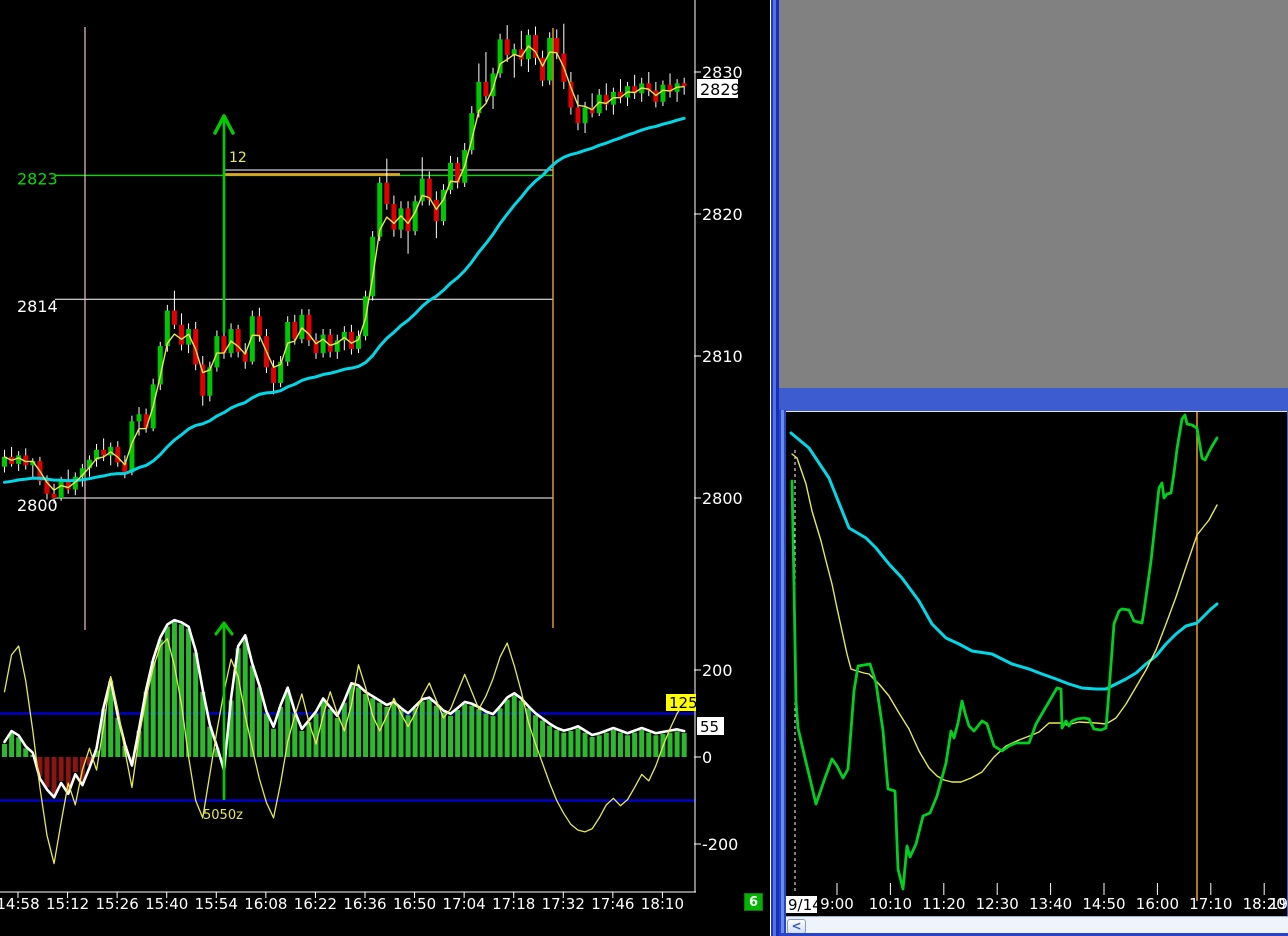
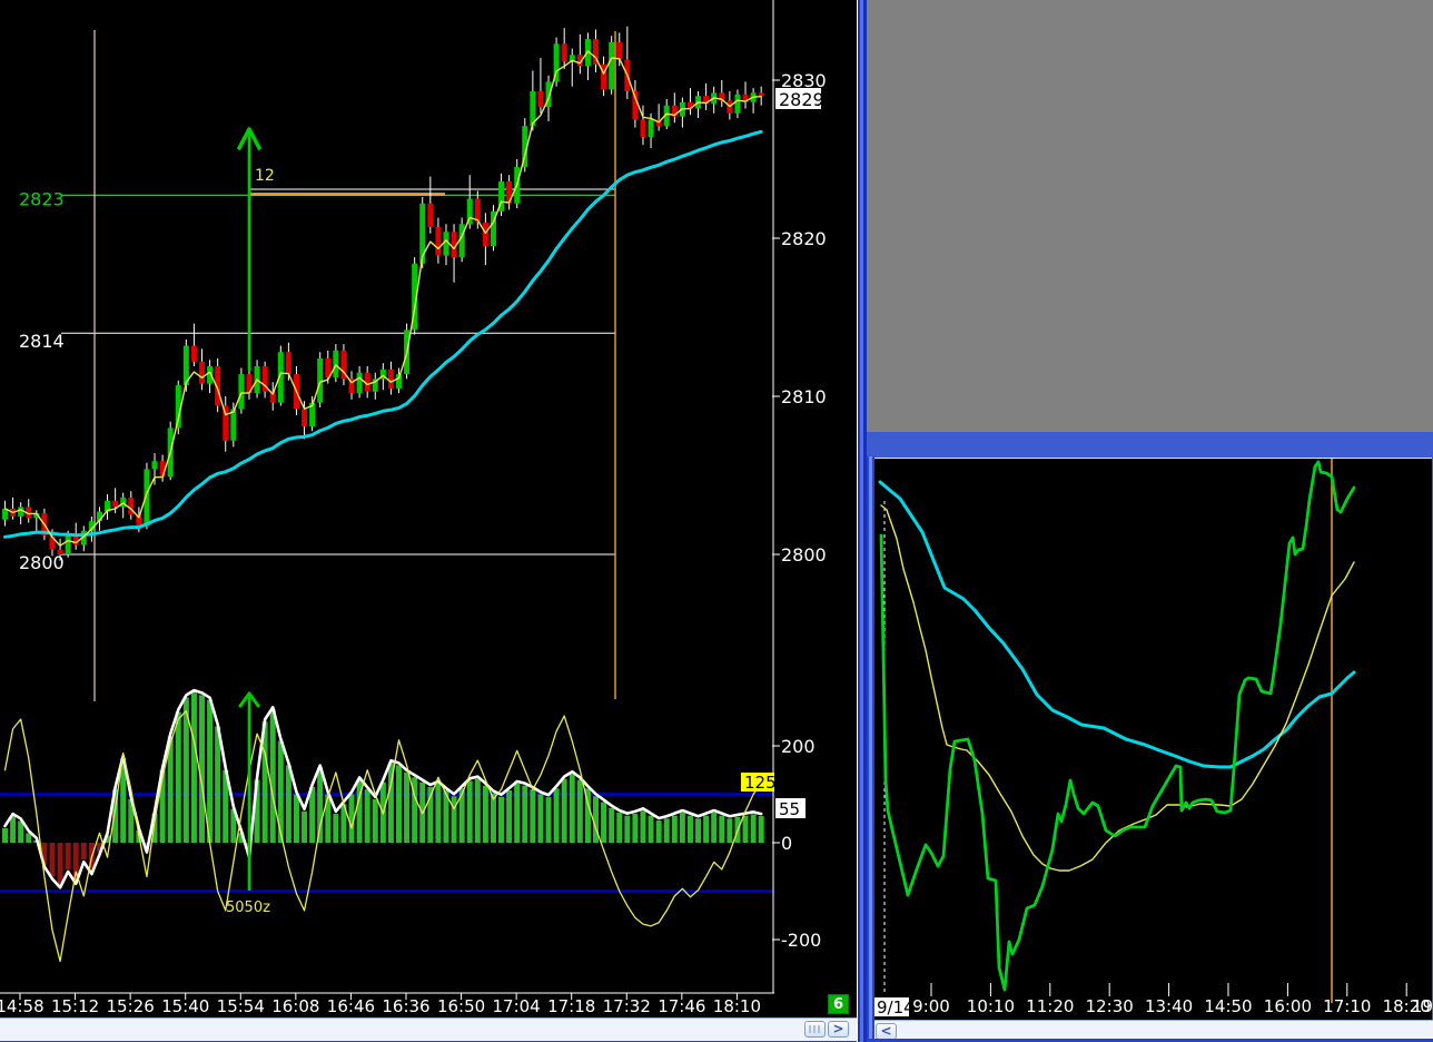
  12
  5050z
  2830
  2820
  2810
  2800
  2829
  2823
  2814
  2800
  200
  0
  -200
  125
  55
  14:58
  15:12
  15:26
  15:40
  15:54
  16:08
- 16:22
+ 16:46
  16:36
  16:50
  17:04
  17:18
  17:32
  17:46
  18:10
  6
+ >
  9:00
  10:10
  11:20
  12:30
  13:40
  14:50
  16:00
  17:10
  18:20
  9/14
  <
